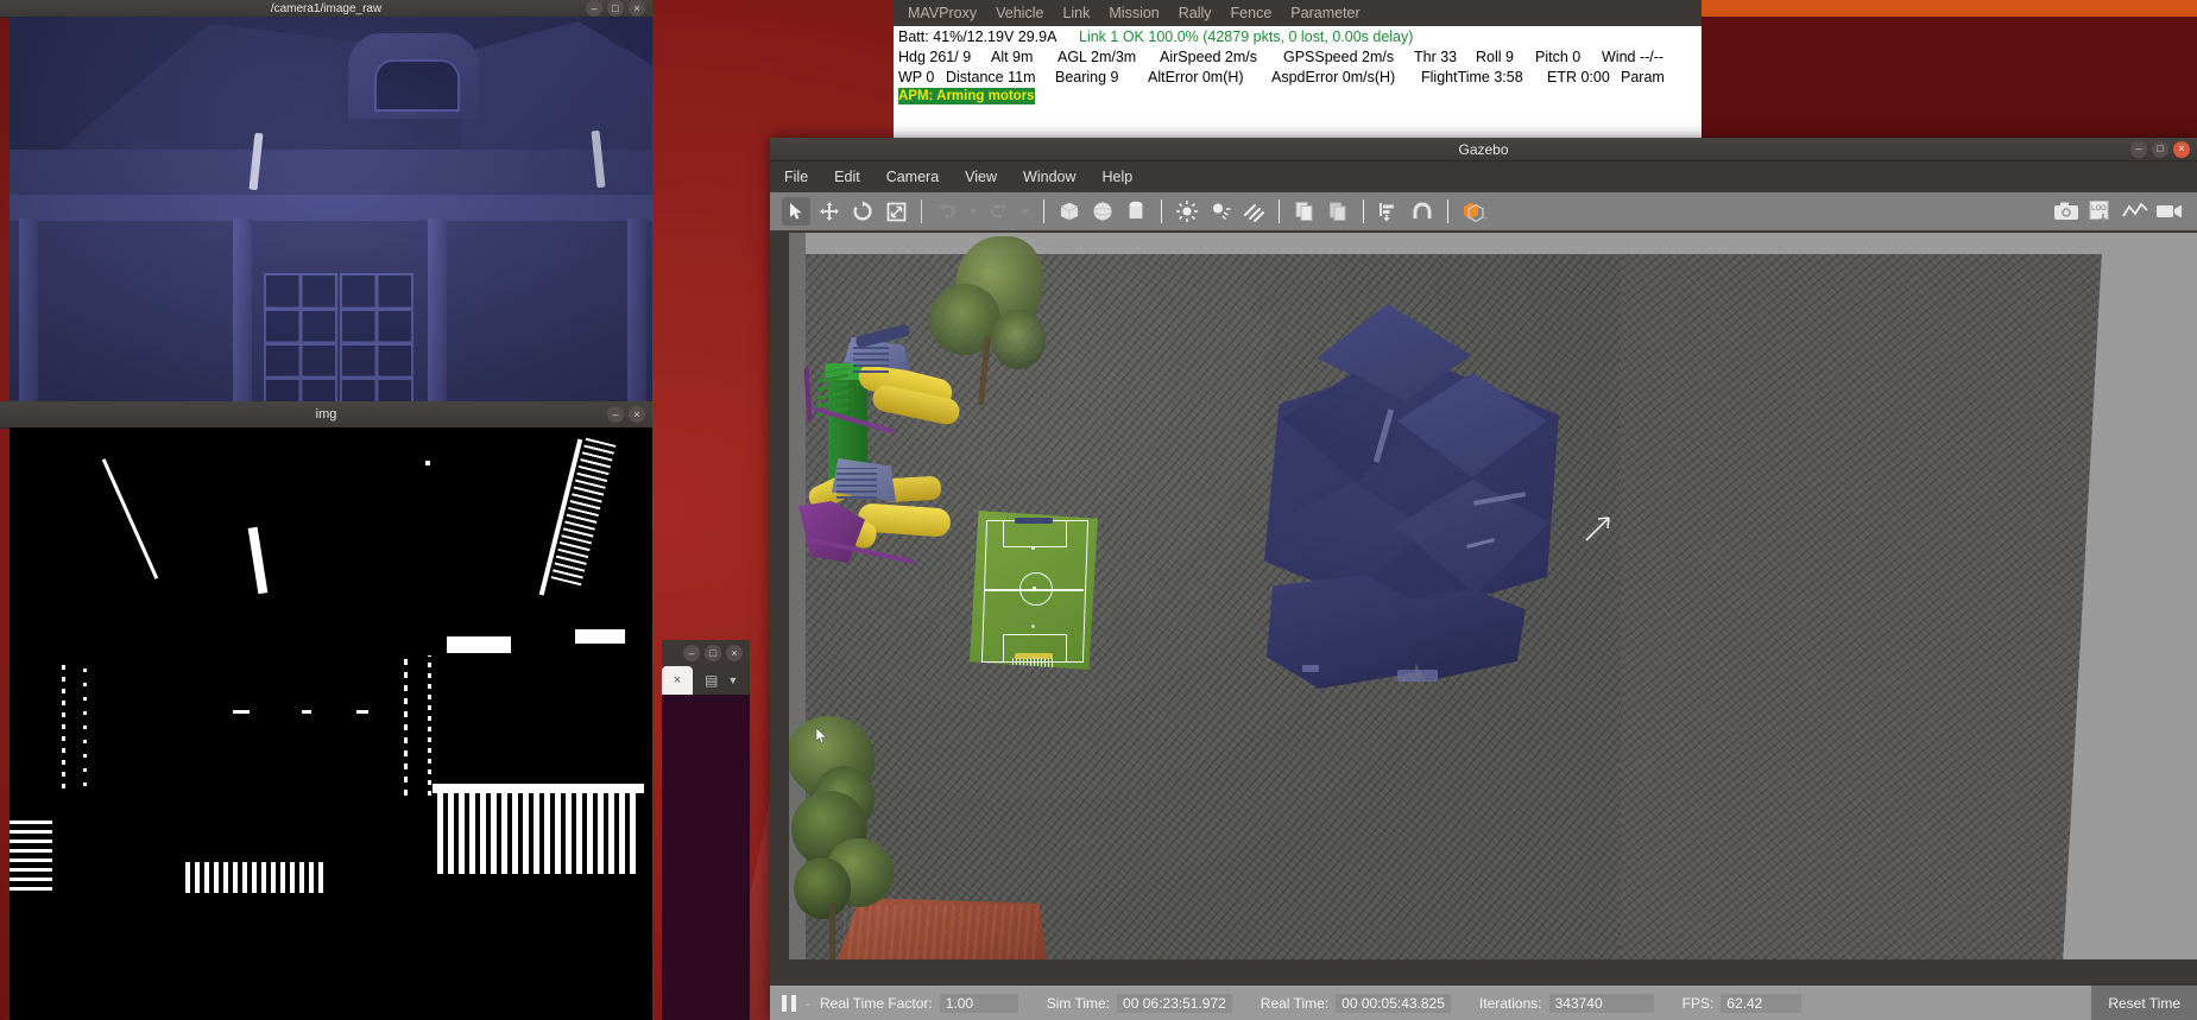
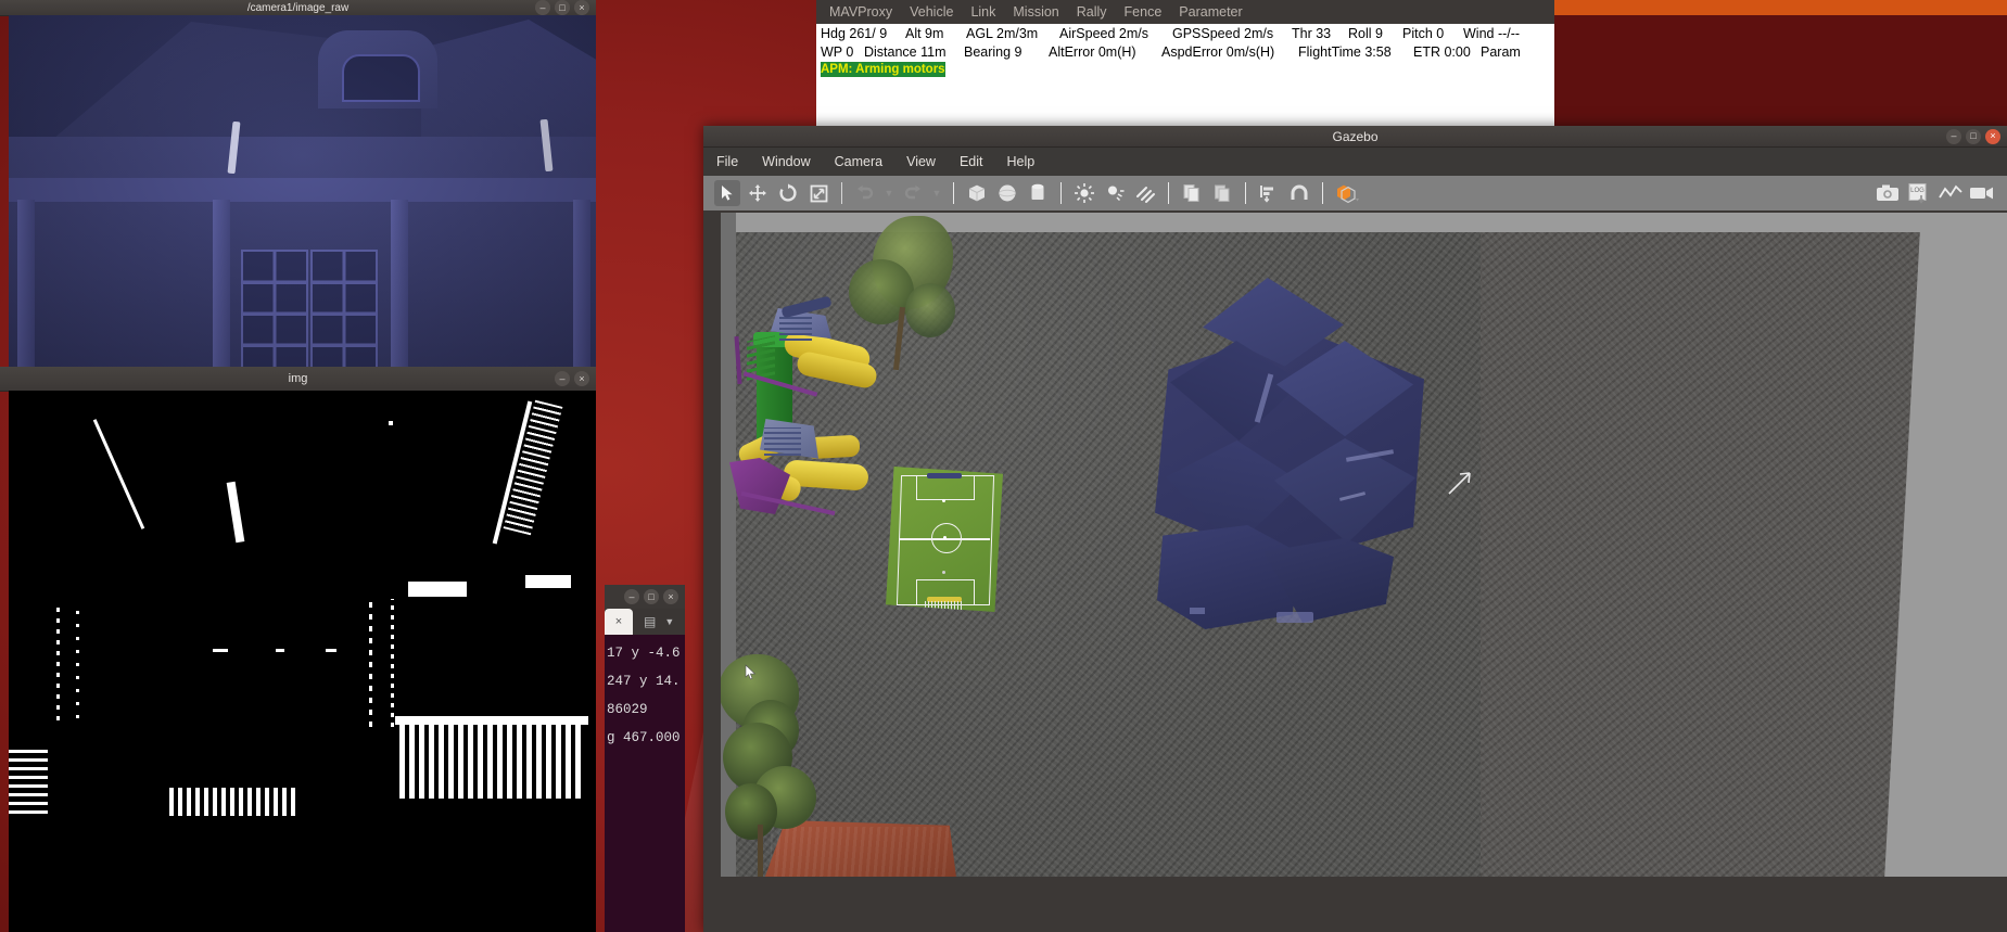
  /camera1/image_raw
  –
  □
  ×
  img
  –
  ×
  MAVProxy
  Vehicle
  Link
  Mission
  Rally
  Fence
  Parameter
- Batt: 41%/12.19V 29.9A
- Link 1 OK 100.0% (42879 pkts, 0 lost, 0.00s delay)
  Hdg 261/ 9
  Alt 9m
  AGL 2m/3m
  AirSpeed 2m/s
  GPSSpeed 2m/s
  Thr 33
  Roll 9
  Pitch 0
  Wind --/--
  WP 0
  Distance 11m
  Bearing 9
  AltError 0m(H)
  AspdError 0m/s(H)
  FlightTime 3:58
  ETR 0:00
  Param
  APM: Arming motors
  –
  □
  ×
  ×
  ▤
  ▼
+ 17 y -4.6
+ 247 y 14.
+ 86029
+ g 467.000
  Gazebo
  –
  □
  ×
  File
- Edit
+ Window
  Camera
  View
- Window
+ Edit
  Help
- -
- Real Time Factor:
- 1.00
- Sim Time:
- 00 06:23:51.972
- Real Time:
- 00 00:05:43.825
- Iterations:
- 343740
- FPS:
- 62.42
- Reset Time
